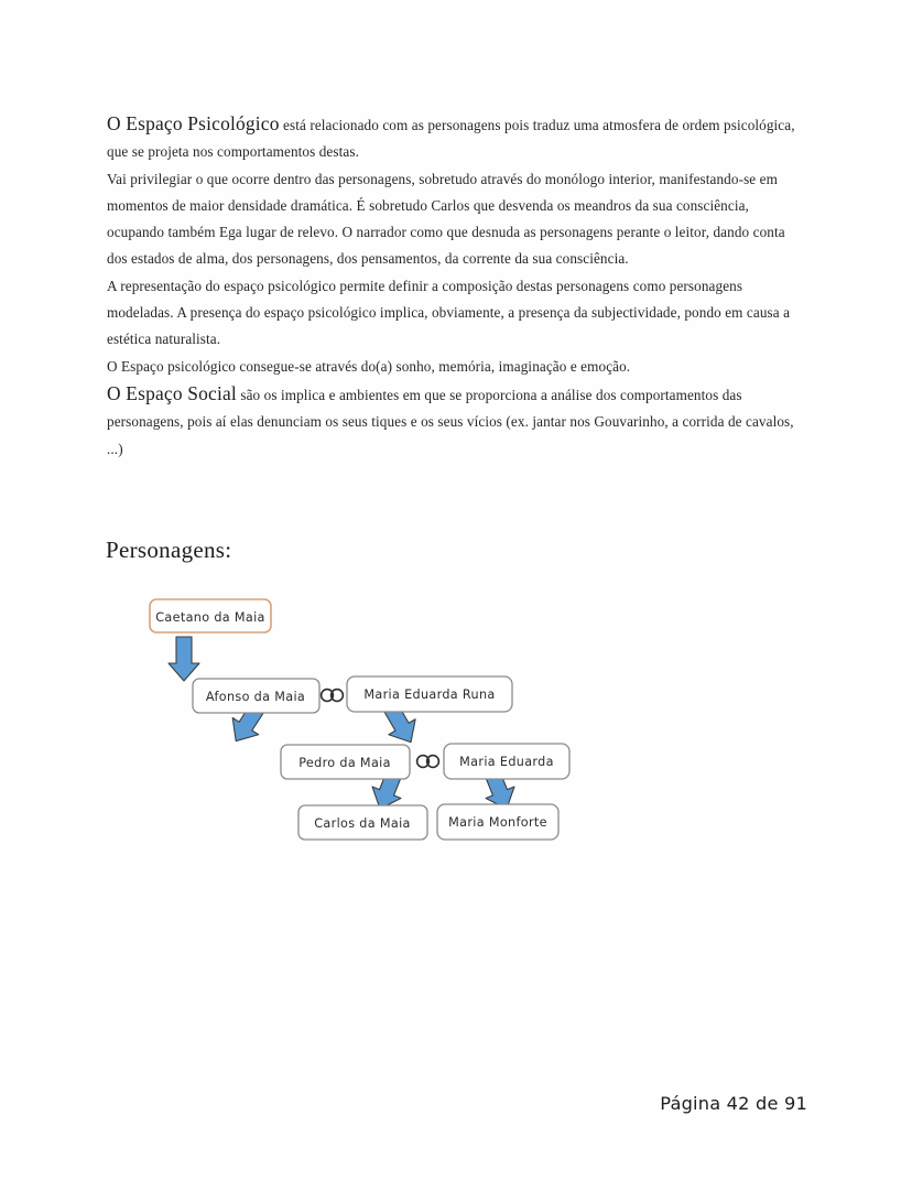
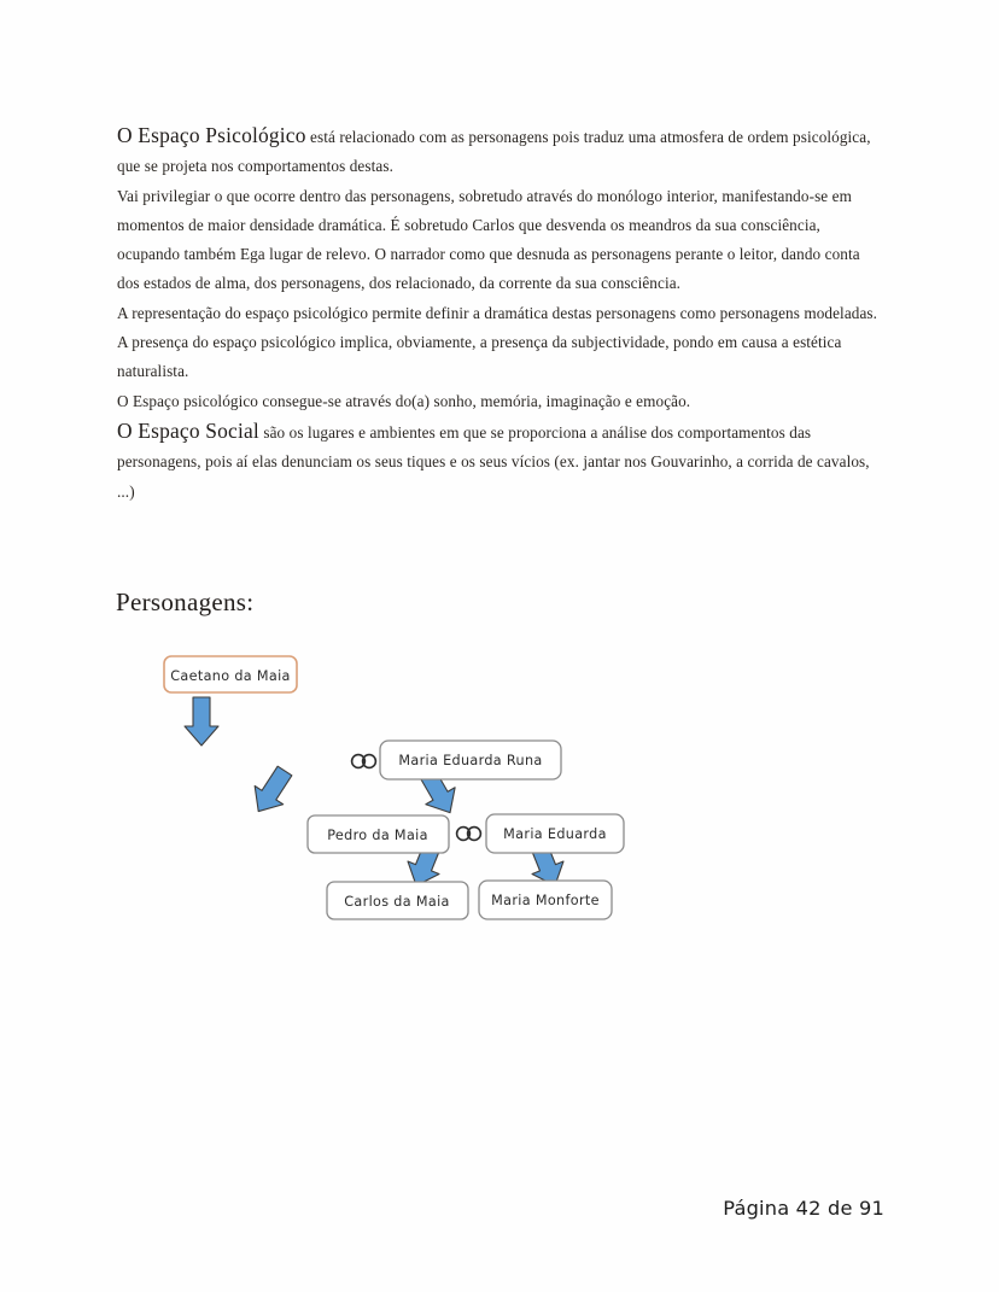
  O Espaço Psicológico está relacionado com as personagens pois traduz uma atmosfera de ordem psicológica, que se projeta nos comportamentos destas.
- Vai privilegiar o que ocorre dentro das personagens, sobretudo através do monólogo interior, manifestando-se em momentos de maior densidade dramática. É sobretudo Carlos que desvenda os meandros da sua consciência, ocupando também Ega lugar de relevo. O narrador como que desnuda as personagens perante o leitor, dando conta dos estados de alma, dos personagens, dos pensamentos, da corrente da sua consciência.
+ Vai privilegiar o que ocorre dentro das personagens, sobretudo através do monólogo interior, manifestando-se em momentos de maior densidade dramática. É sobretudo Carlos que desvenda os meandros da sua consciência, ocupando também Ega lugar de relevo. O narrador como que desnuda as personagens perante o leitor, dando conta dos estados de alma, dos personagens, dos relacionado, da corrente da sua consciência.
- A representação do espaço psicológico permite definir a composição destas personagens como personagens modeladas. A presença do espaço psicológico implica, obviamente, a presença da subjectividade, pondo em causa a estética naturalista.
+ A representação do espaço psicológico permite definir a dramática destas personagens como personagens modeladas. A presença do espaço psicológico implica, obviamente, a presença da subjectividade, pondo em causa a estética naturalista.
  O Espaço psicológico consegue-se através do(a) sonho, memória, imaginação e emoção.
- O Espaço Social são os implica e ambientes em que se proporciona a análise dos comportamentos das personagens, pois aí elas denunciam os seus tiques e os seus vícios (ex. jantar nos Gouvarinho, a corrida de cavalos, ...)
+ O Espaço Social são os lugares e ambientes em que se proporciona a análise dos comportamentos das personagens, pois aí elas denunciam os seus tiques e os seus vícios (ex. jantar nos Gouvarinho, a corrida de cavalos, ...)
  Personagens:
  Caetano da Maia
- Afonso da Maia
  Maria Eduarda Runa
  Pedro da Maia
  Maria Eduarda
  Carlos da Maia
  Maria Monforte
  Página 42 de 91
